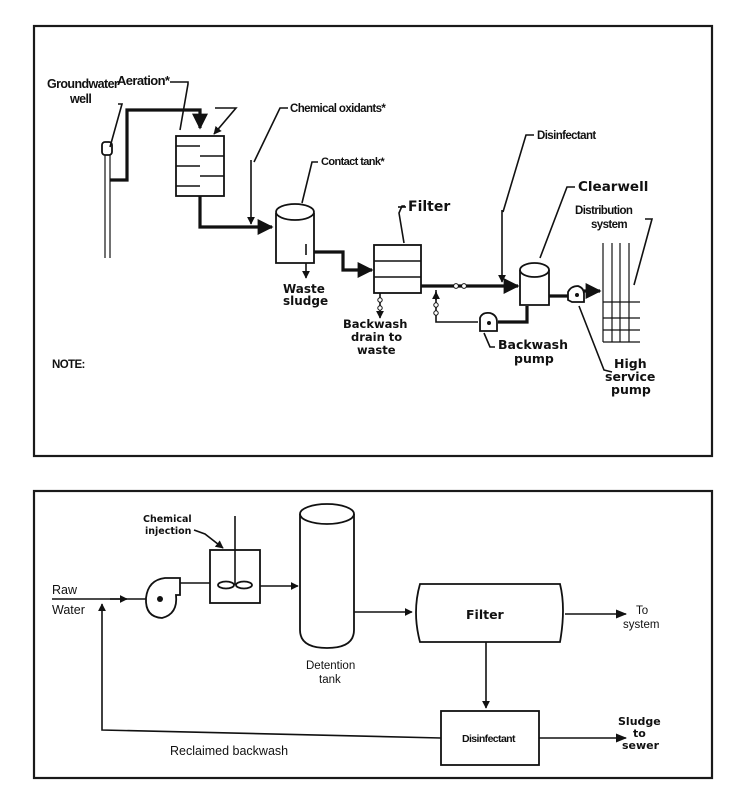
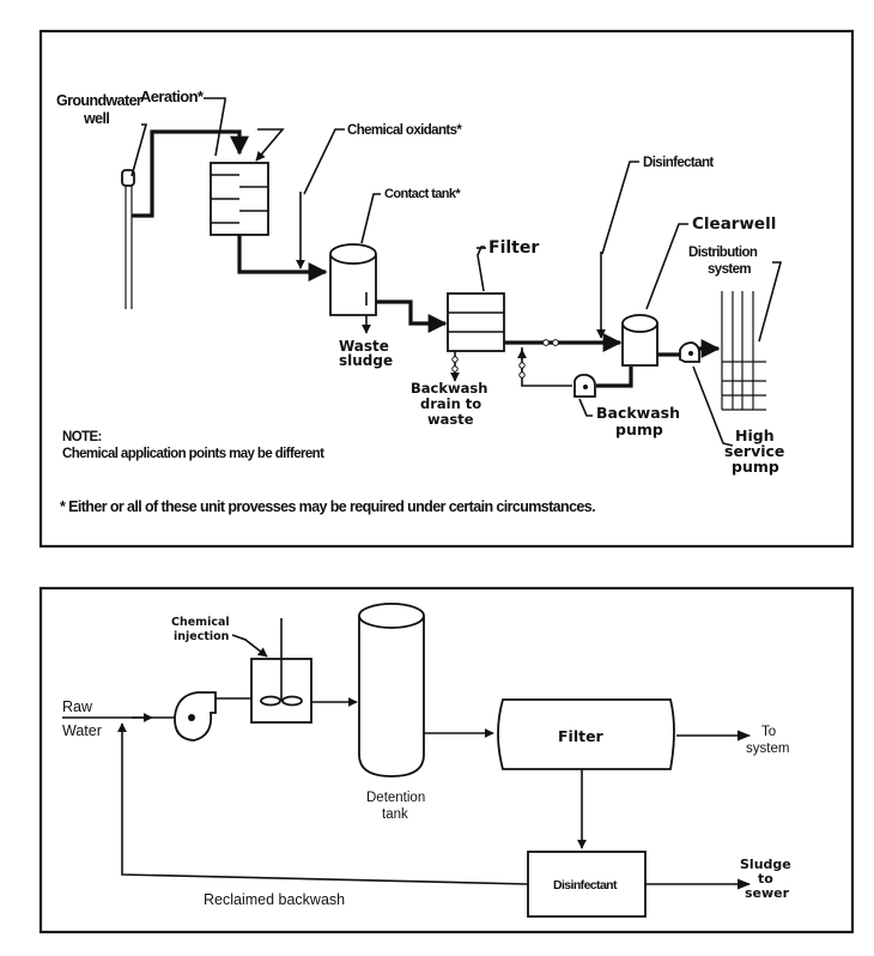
  Groundwater
  well
  Aeration*
  Chemical oxidants*
  Contact tank*
  Waste
  sludge
  Filter
  Backwash
  drain to
  waste
  Disinfectant
  Backwash
  pump
  Clearwell
  Distribution
  system
  High
  service
  pump
  NOTE:
+ Chemical application points may be different
+ * Either or all of these unit provesses may be required under certain circumstances.
  Raw
  Water
  Chemical
  injection
  Detention
  tank
  Filter
  To
  system
  Disinfectant
  Sludge
  to
  sewer
  Reclaimed backwash
